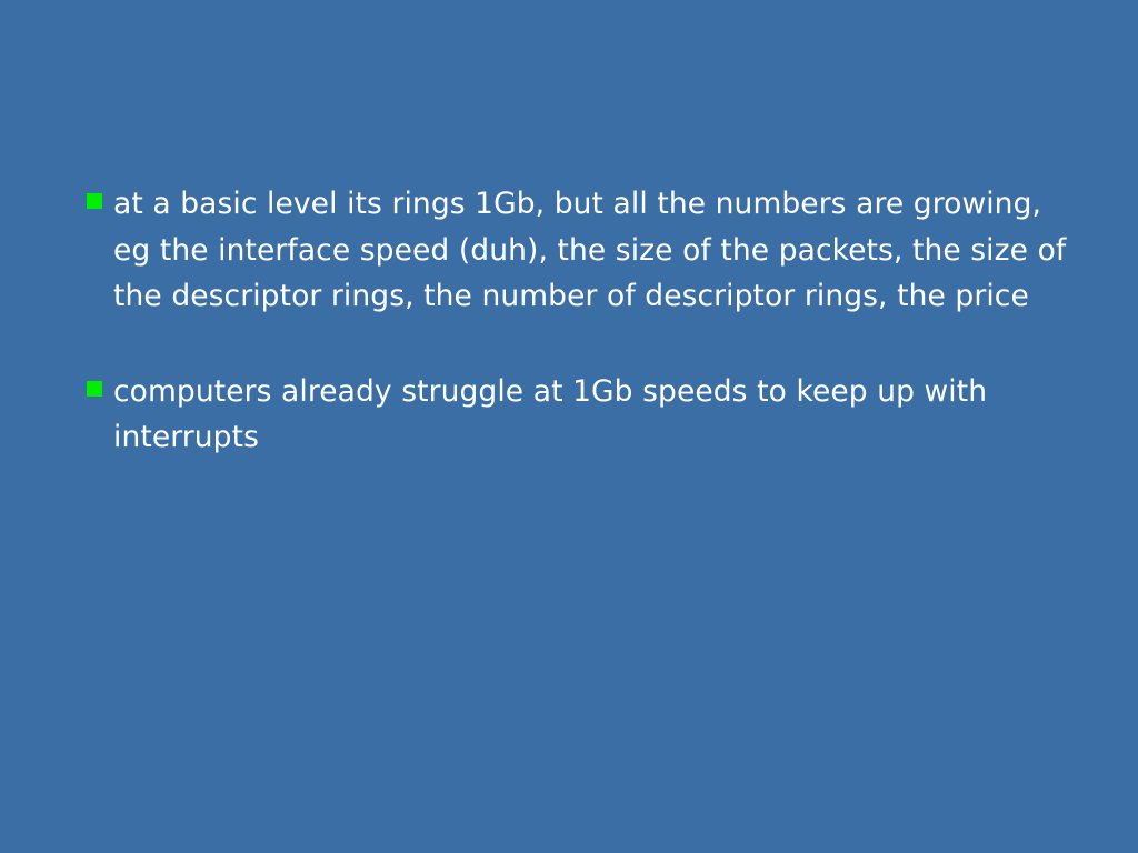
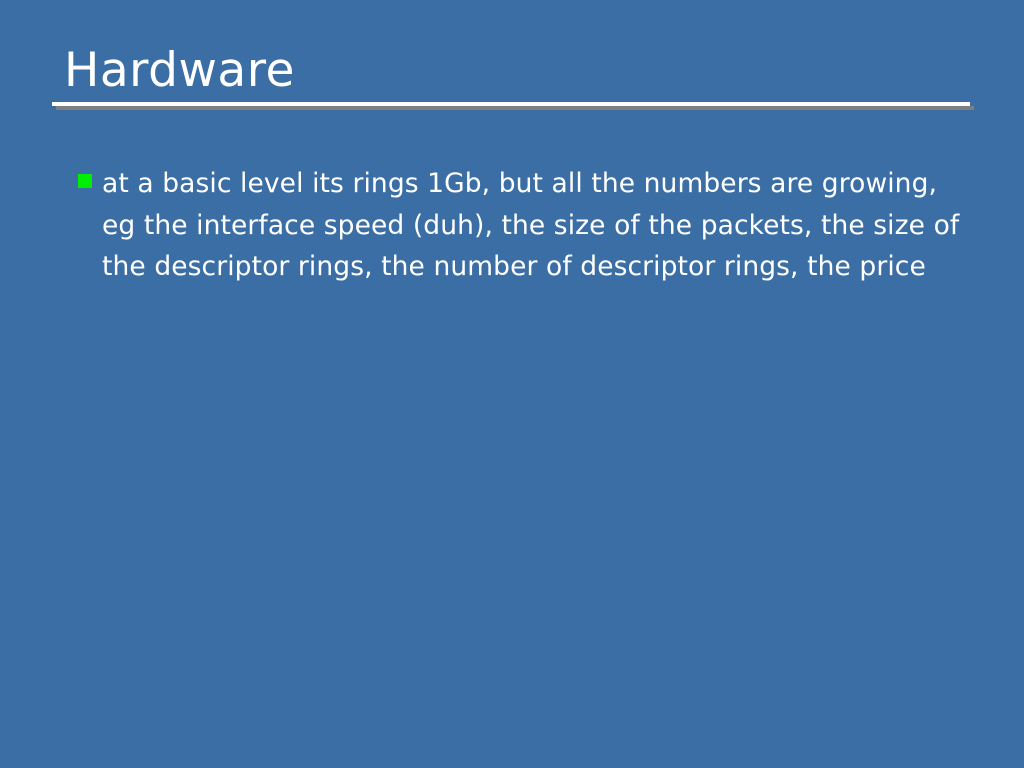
+ Hardware
  at a basic level its rings 1Gb, but all the numbers are growing, eg the interface speed (duh), the size of the packets, the size of the descriptor rings, the number of descriptor rings, the price
- computers already struggle at 1Gb speeds to keep up with interrupts
